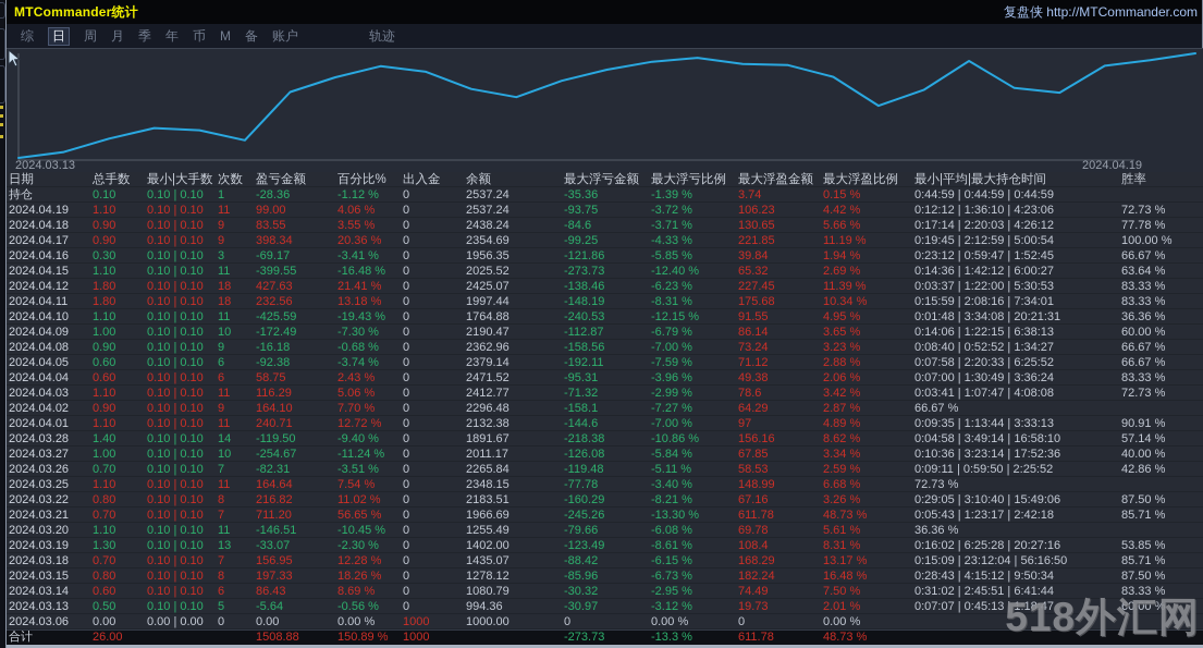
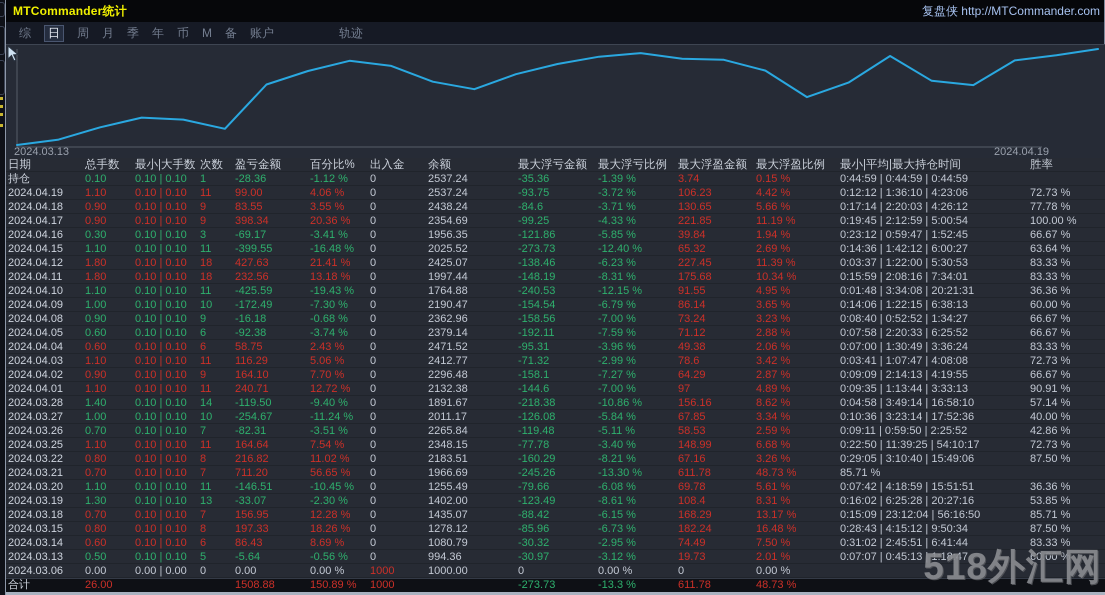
  MTCommander统计
  复盘侠 http://MTCommander.com
  综
  日
  周
  月
  季
  年
  币
  M
  备
  账户
  轨迹
  2024.03.13
  2024.04.19
  日期
  总手数
  最小|大手数
  次数
  盈亏金额
  百分比%
  出入金
  余额
  最大浮亏金额
  最大浮亏比例
  最大浮盈金额
  最大浮盈比例
  最小|平均|最大持仓时间
  胜率
  持仓
  0.10
  0.10 | 0.10
  1
  -28.36
  -1.12 %
  0
  2537.24
  -35.36
  -1.39 %
  3.74
  0.15 %
  0:44:59 | 0:44:59 | 0:44:59
  2024.04.19
  1.10
  0.10 | 0.10
  11
  99.00
  4.06 %
  0
  2537.24
  -93.75
  -3.72 %
  106.23
  4.42 %
  0:12:12 | 1:36:10 | 4:23:06
  72.73 %
  2024.04.18
  0.90
  0.10 | 0.10
  9
  83.55
  3.55 %
  0
  2438.24
  -84.6
  -3.71 %
  130.65
  5.66 %
  0:17:14 | 2:20:03 | 4:26:12
  77.78 %
  2024.04.17
  0.90
  0.10 | 0.10
  9
  398.34
  20.36 %
  0
  2354.69
  -99.25
  -4.33 %
  221.85
  11.19 %
  0:19:45 | 2:12:59 | 5:00:54
  100.00 %
  2024.04.16
  0.30
  0.10 | 0.10
  3
  -69.17
  -3.41 %
  0
  1956.35
  -121.86
  -5.85 %
  39.84
  1.94 %
  0:23:12 | 0:59:47 | 1:52:45
  66.67 %
  2024.04.15
  1.10
  0.10 | 0.10
  11
  -399.55
  -16.48 %
  0
  2025.52
  -273.73
  -12.40 %
  65.32
  2.69 %
  0:14:36 | 1:42:12 | 6:00:27
  63.64 %
  2024.04.12
  1.80
  0.10 | 0.10
  18
  427.63
  21.41 %
  0
  2425.07
  -138.46
  -6.23 %
  227.45
  11.39 %
  0:03:37 | 1:22:00 | 5:30:53
  83.33 %
  2024.04.11
  1.80
  0.10 | 0.10
  18
  232.56
  13.18 %
  0
  1997.44
  -148.19
  -8.31 %
  175.68
  10.34 %
  0:15:59 | 2:08:16 | 7:34:01
  83.33 %
  2024.04.10
  1.10
  0.10 | 0.10
  11
  -425.59
  -19.43 %
  0
  1764.88
  -240.53
  -12.15 %
  91.55
  4.95 %
  0:01:48 | 3:34:08 | 20:21:31
  36.36 %
  2024.04.09
  1.00
  0.10 | 0.10
  10
  -172.49
  -7.30 %
  0
  2190.47
- -112.87
+ -154.54
  -6.79 %
  86.14
  3.65 %
  0:14:06 | 1:22:15 | 6:38:13
  60.00 %
  2024.04.08
  0.90
  0.10 | 0.10
  9
  -16.18
  -0.68 %
  0
  2362.96
  -158.56
  -7.00 %
  73.24
  3.23 %
  0:08:40 | 0:52:52 | 1:34:27
  66.67 %
  2024.04.05
  0.60
  0.10 | 0.10
  6
  -92.38
  -3.74 %
  0
  2379.14
  -192.11
  -7.59 %
  71.12
  2.88 %
  0:07:58 | 2:20:33 | 6:25:52
  66.67 %
  2024.04.04
  0.60
  0.10 | 0.10
  6
  58.75
  2.43 %
  0
  2471.52
  -95.31
  -3.96 %
  49.38
  2.06 %
  0:07:00 | 1:30:49 | 3:36:24
  83.33 %
  2024.04.03
  1.10
  0.10 | 0.10
  11
  116.29
  5.06 %
  0
  2412.77
  -71.32
  -2.99 %
  78.6
  3.42 %
  0:03:41 | 1:07:47 | 4:08:08
  72.73 %
  2024.04.02
  0.90
  0.10 | 0.10
  9
  164.10
  7.70 %
  0
  2296.48
  -158.1
  -7.27 %
  64.29
  2.87 %
+ 0:09:09 | 2:14:13 | 4:19:55
  66.67 %
  2024.04.01
  1.10
  0.10 | 0.10
  11
  240.71
  12.72 %
  0
  2132.38
  -144.6
  -7.00 %
  97
  4.89 %
  0:09:35 | 1:13:44 | 3:33:13
  90.91 %
  2024.03.28
  1.40
  0.10 | 0.10
  14
  -119.50
  -9.40 %
  0
  1891.67
  -218.38
  -10.86 %
  156.16
  8.62 %
  0:04:58 | 3:49:14 | 16:58:10
  57.14 %
  2024.03.27
  1.00
  0.10 | 0.10
  10
  -254.67
  -11.24 %
  0
  2011.17
  -126.08
  -5.84 %
  67.85
  3.34 %
  0:10:36 | 3:23:14 | 17:52:36
  40.00 %
  2024.03.26
  0.70
  0.10 | 0.10
  7
  -82.31
  -3.51 %
  0
  2265.84
  -119.48
  -5.11 %
  58.53
  2.59 %
  0:09:11 | 0:59:50 | 2:25:52
  42.86 %
  2024.03.25
  1.10
  0.10 | 0.10
  11
  164.64
  7.54 %
  0
  2348.15
  -77.78
  -3.40 %
  148.99
  6.68 %
+ 0:22:50 | 11:39:25 | 54:10:17
  72.73 %
  2024.03.22
  0.80
  0.10 | 0.10
  8
  216.82
  11.02 %
  0
  2183.51
  -160.29
  -8.21 %
  67.16
  3.26 %
  0:29:05 | 3:10:40 | 15:49:06
  87.50 %
  2024.03.21
  0.70
  0.10 | 0.10
  7
  711.20
  56.65 %
  0
  1966.69
  -245.26
  -13.30 %
  611.78
  48.73 %
- 0:05:43 | 1:23:17 | 2:42:18
  85.71 %
  2024.03.20
  1.10
  0.10 | 0.10
  11
  -146.51
  -10.45 %
  0
  1255.49
  -79.66
  -6.08 %
  69.78
  5.61 %
+ 0:07:42 | 4:18:59 | 15:51:51
  36.36 %
  2024.03.19
  1.30
  0.10 | 0.10
  13
  -33.07
  -2.30 %
  0
  1402.00
  -123.49
  -8.61 %
  108.4
  8.31 %
  0:16:02 | 6:25:28 | 20:27:16
  53.85 %
  2024.03.18
  0.70
  0.10 | 0.10
  7
  156.95
  12.28 %
  0
  1435.07
  -88.42
  -6.15 %
  168.29
  13.17 %
  0:15:09 | 23:12:04 | 56:16:50
  85.71 %
  2024.03.15
  0.80
  0.10 | 0.10
  8
  197.33
  18.26 %
  0
  1278.12
  -85.96
  -6.73 %
  182.24
  16.48 %
  0:28:43 | 4:15:12 | 9:50:34
  87.50 %
  2024.03.14
  0.60
  0.10 | 0.10
  6
  86.43
  8.69 %
  0
  1080.79
  -30.32
  -2.95 %
  74.49
  7.50 %
  0:31:02 | 2:45:51 | 6:41:44
  83.33 %
  2024.03.13
  0.50
  0.10 | 0.10
  5
  -5.64
  -0.56 %
  0
  994.36
  -30.97
  -3.12 %
  19.73
  2.01 %
  0:07:07 | 0:45:13 | 1:18:47
  60.00 %
  2024.03.06
  0.00
  0.00 | 0.00
  0
  0.00
  0.00 %
  1000
  1000.00
  0
  0.00 %
  0
  0.00 %
  合计
  26.00
  1508.88
  150.89 %
  1000
  -273.73
  -13.3 %
  611.78
  48.73 %
  518外汇网
